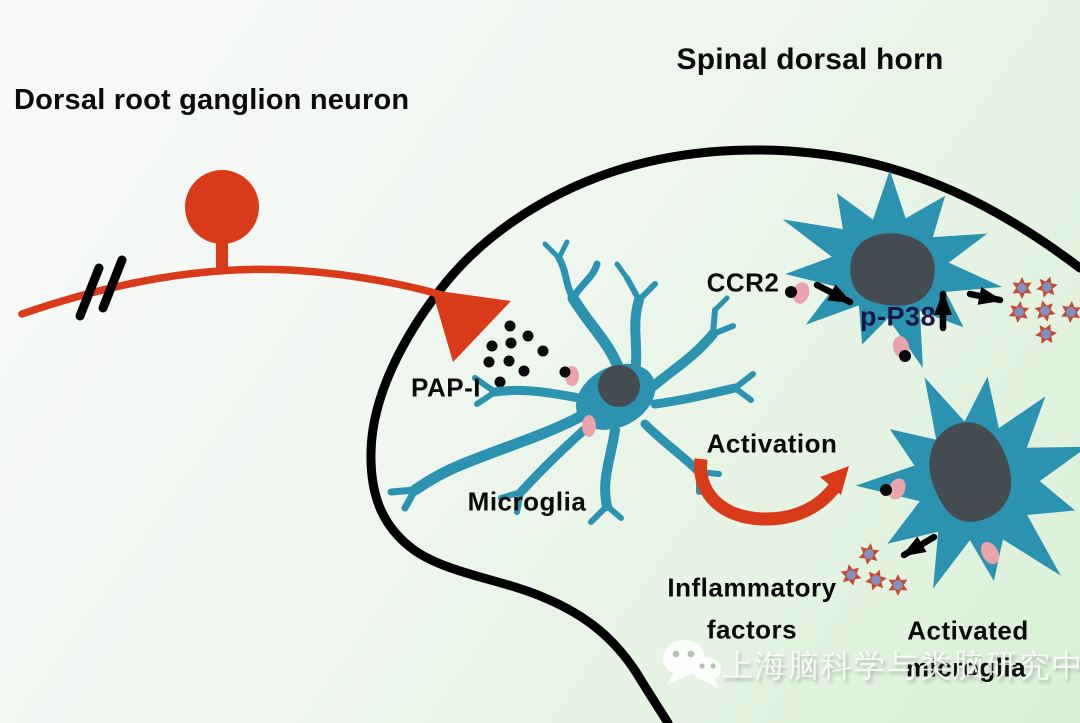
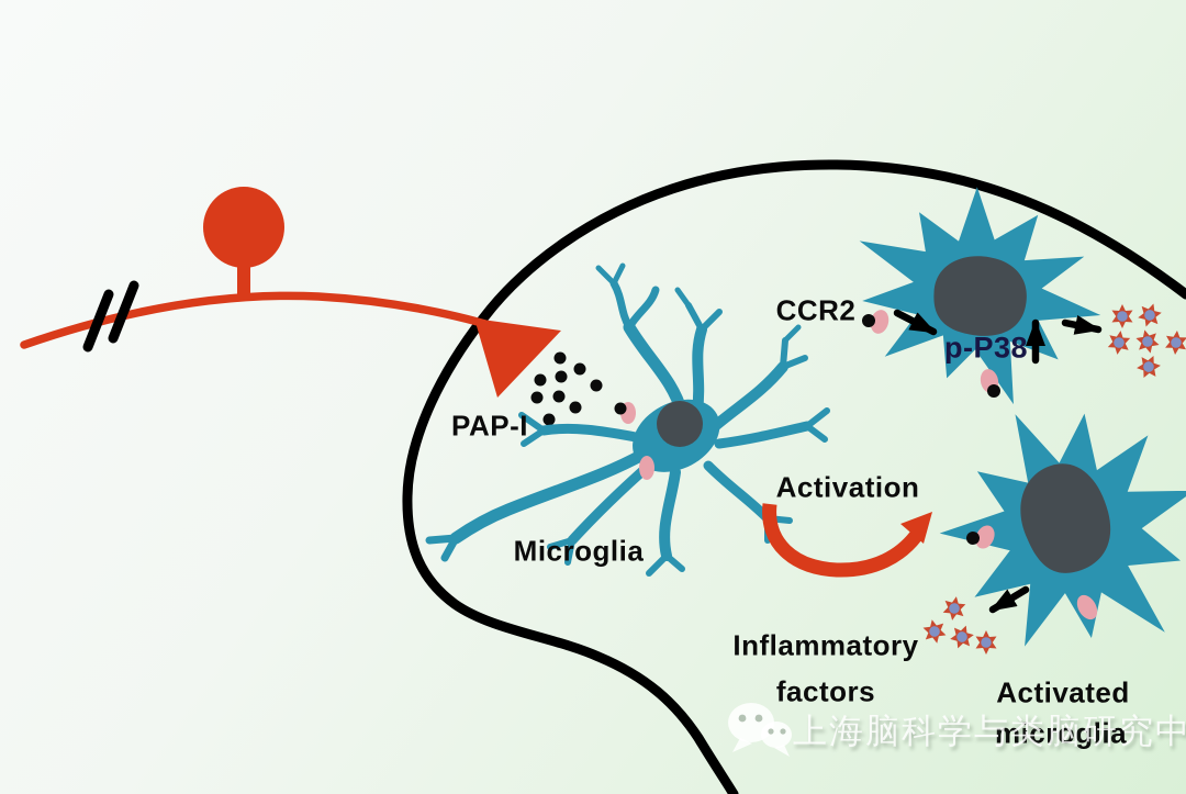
- Dorsal root ganglion neuron
- Spinal dorsal horn
  PAP-I
  Microglia
  CCR2
  p-P38
  Activation
  Inflammatory
  factors
  Activated
  microglia
  上海脑科学与类脑研究中
